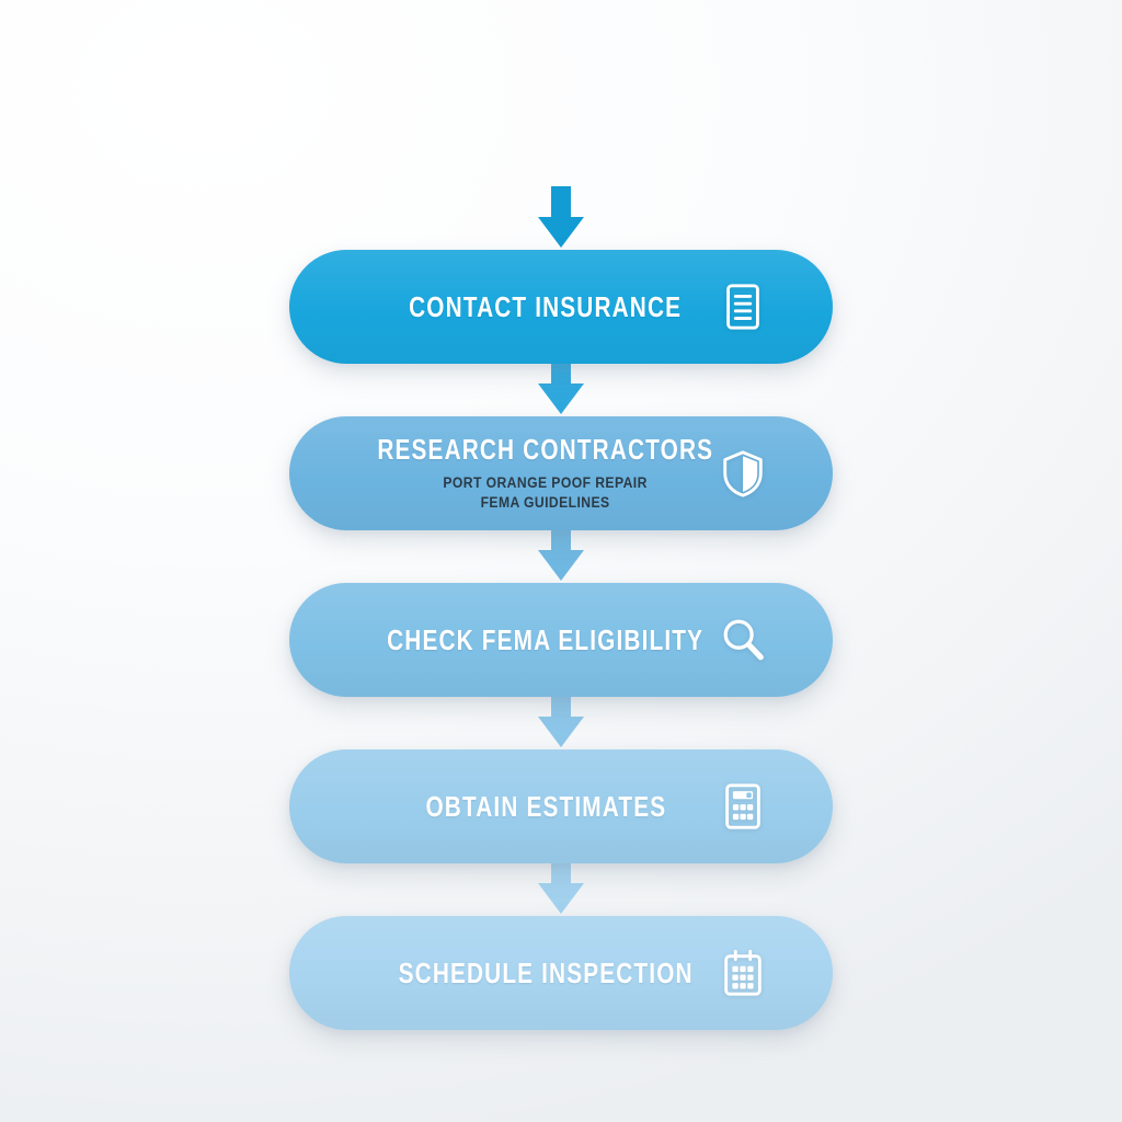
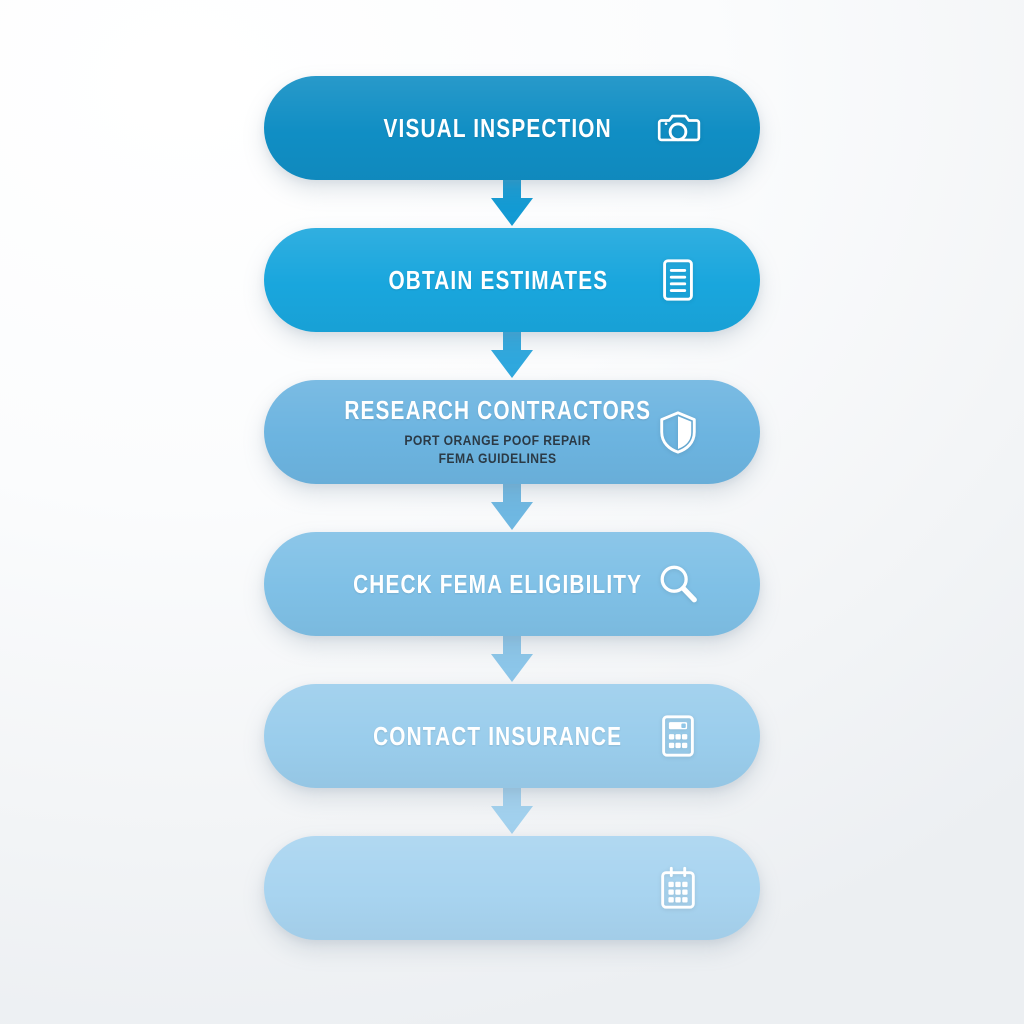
+ VISUAL INSPECTION
- CONTACT INSURANCE
+ OBTAIN ESTIMATES
  RESEARCH CONTRACTORS
  PORT ORANGE POOF REPAIR
  FEMA GUIDELINES
  CHECK FEMA ELIGIBILITY
- OBTAIN ESTIMATES
+ CONTACT INSURANCE
- SCHEDULE INSPECTION
